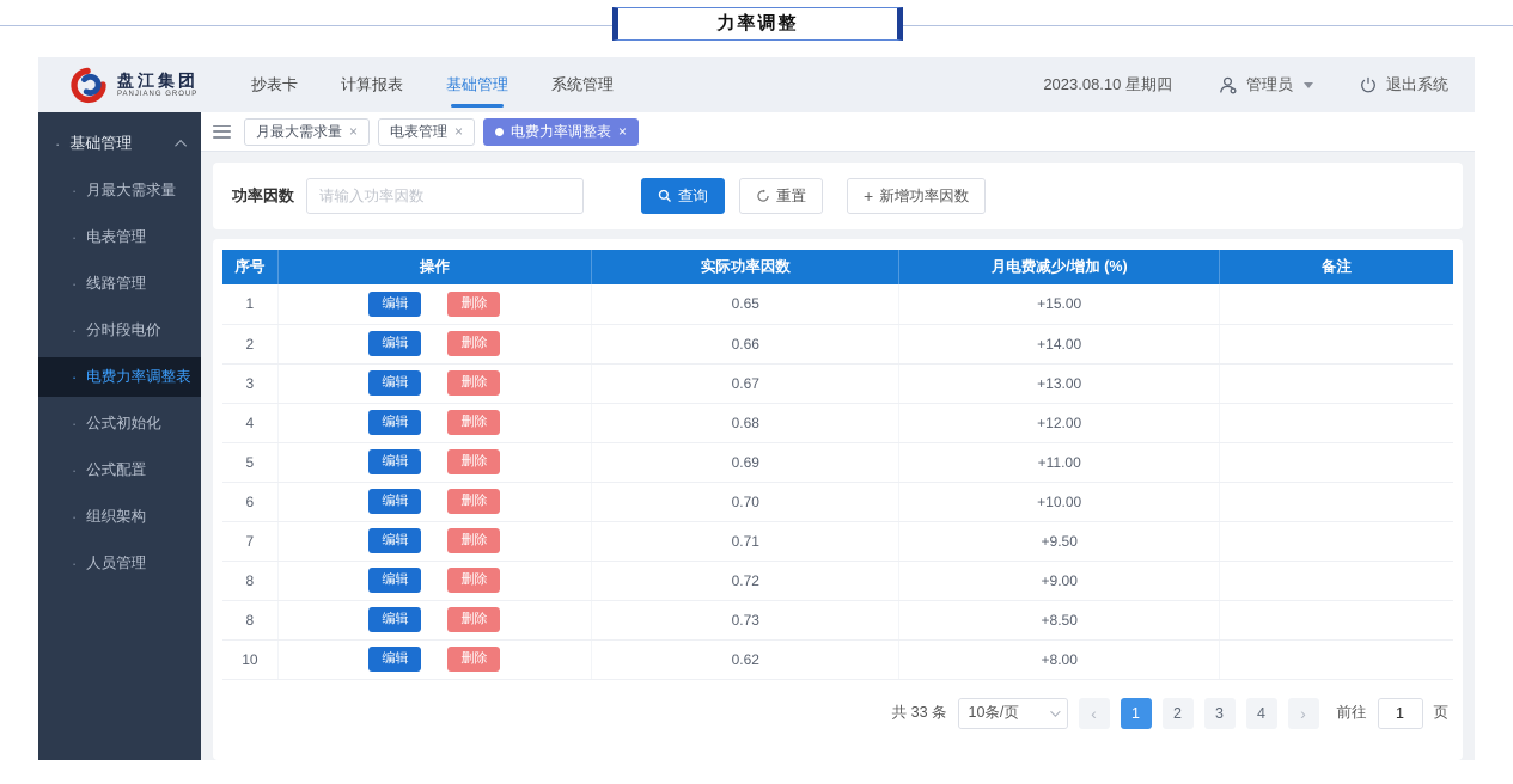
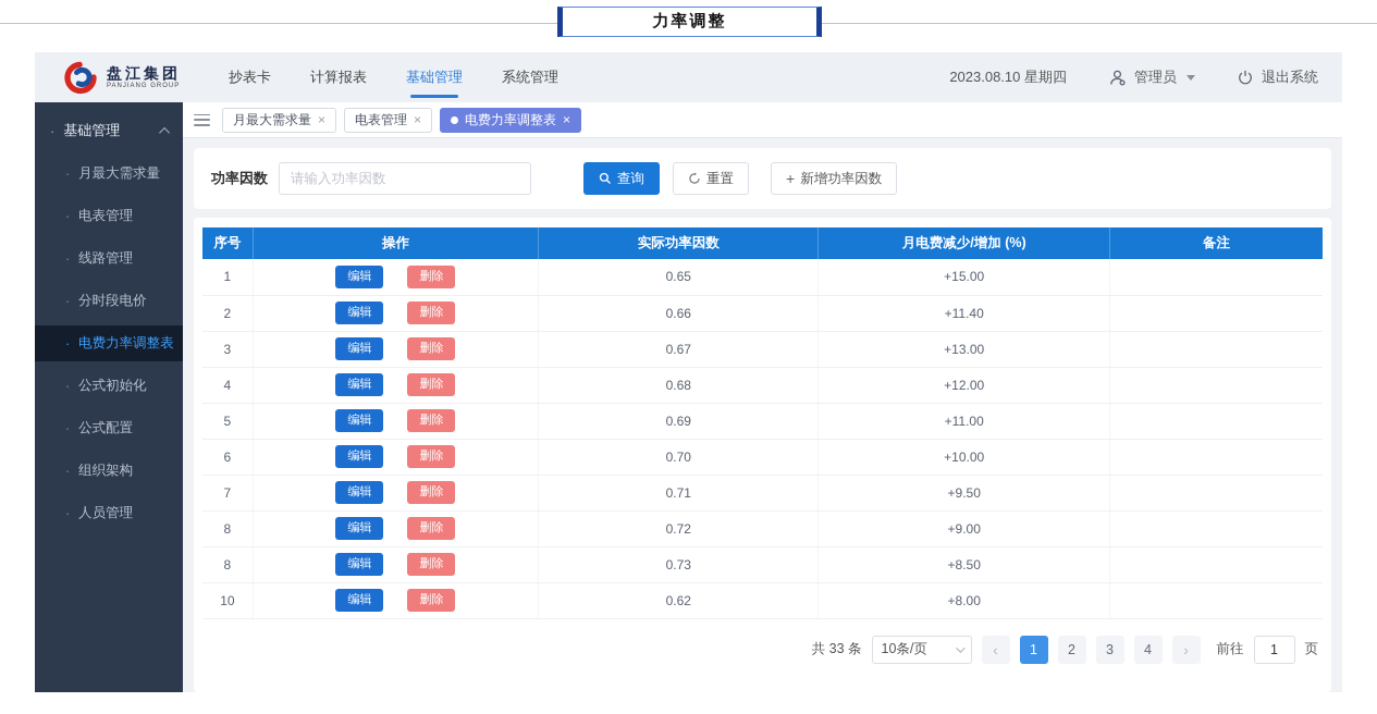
  力率调整
  盘江集团
  抄表卡
  计算报表
  基础管理
  系统管理
  2023.08.10 星期四
  管理员
  退出系统
  ·
  基础管理
  ·
  月最大需求量
  ·
  电表管理
  ·
  线路管理
  ·
  分时段电价
  ·
  电费力率调整表
  ·
  公式初始化
  ·
  公式配置
  ·
  组织架构
  ·
  人员管理
  月最大需求量
  ×
  电表管理
  ×
  电费力率调整表
  ×
  功率因数
  请输入功率因数
  查询
  重置
  +
  新增功率因数
  序号	操作	实际功率因数	月电费减少/增加 (%)	备注
  1	编辑 删除	0.65	+15.00
- 2	编辑 删除	0.66	+14.00
+ 2	编辑 删除	0.66	+11.40
  3	编辑 删除	0.67	+13.00
  4	编辑 删除	0.68	+12.00
  5	编辑 删除	0.69	+11.00
  6	编辑 删除	0.70	+10.00
  7	编辑 删除	0.71	+9.50
  8	编辑 删除	0.72	+9.00
  8	编辑 删除	0.73	+8.50
  10	编辑 删除	0.62	+8.00
  共 33 条
  10条/页
  ‹
  1
  2
  3
  4
  ›
  前往
  1
  页
